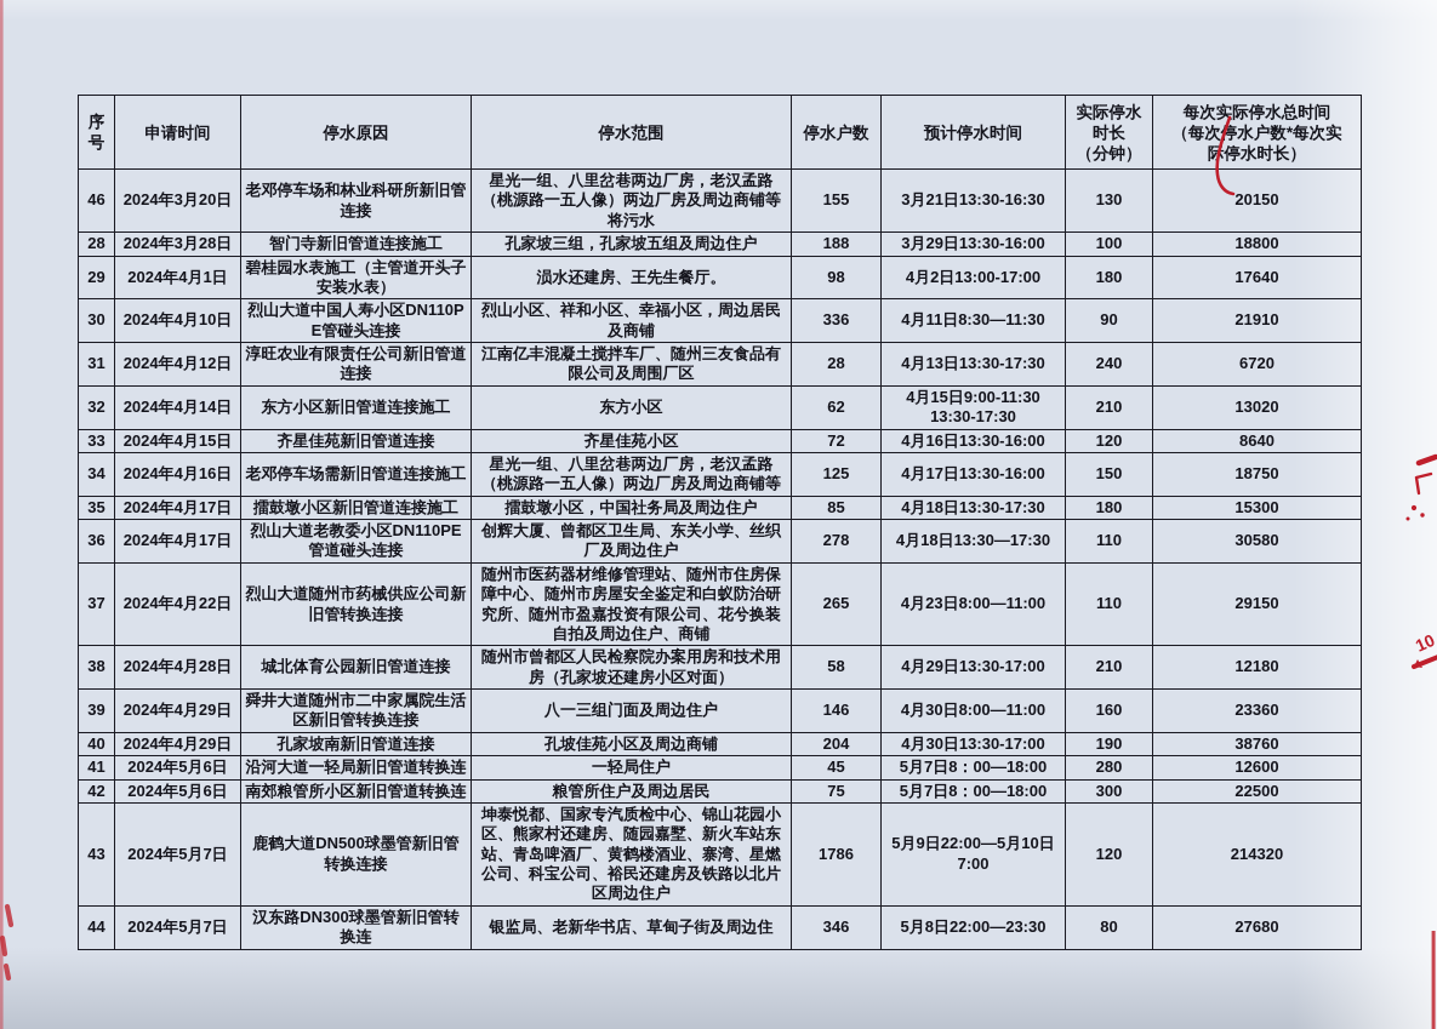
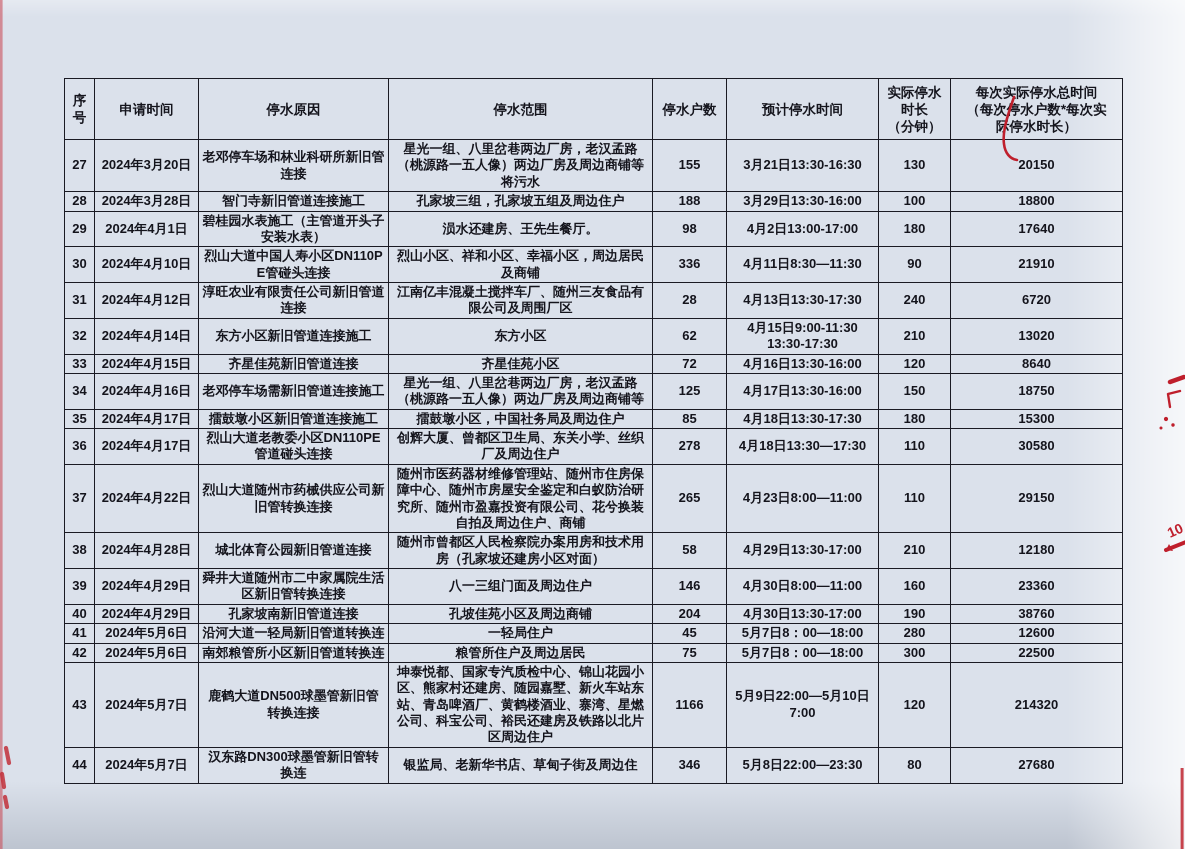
  序 号	申请时间	停水原因	停水范围	停水户数	预计停水时间	实际停水 时长 （分钟）	每次实际停水总时间 （每次停水户数*每次实 际停水时长）
- 46	2024年3月20日	老邓停车场和林业科研所新旧管连接	星光一组、八里岔巷两边厂房，老汉孟路（桃源路一五人像）两边厂房及周边商铺等将污水	155	3月21日13:30-16:30	130	20150
+ 27	2024年3月20日	老邓停车场和林业科研所新旧管连接	星光一组、八里岔巷两边厂房，老汉孟路（桃源路一五人像）两边厂房及周边商铺等将污水	155	3月21日13:30-16:30	130	20150
  28	2024年3月28日	智门寺新旧管道连接施工	孔家坡三组，孔家坡五组及周边住户	188	3月29日13:30-16:00	100	18800
  29	2024年4月1日	碧桂园水表施工（主管道开头子安装水表）	涢水还建房、王先生餐厅。	98	4月2日13:00-17:00	180	17640
  30	2024年4月10日	烈山大道中国人寿小区DN110PE管碰头连接	烈山小区、祥和小区、幸福小区，周边居民及商铺	336	4月11日8:30—11:30	90	21910
  31	2024年4月12日	淳旺农业有限责任公司新旧管道连接	江南亿丰混凝土搅拌车厂、随州三友食品有限公司及周围厂区	28	4月13日13:30-17:30	240	6720
  32	2024年4月14日	东方小区新旧管道连接施工	东方小区	62	4月15日9:00-11:30 13:30-17:30	210	13020
  33	2024年4月15日	齐星佳苑新旧管道连接	齐星佳苑小区	72	4月16日13:30-16:00	120	8640
  34	2024年4月16日	老邓停车场需新旧管道连接施工	星光一组、八里岔巷两边厂房，老汉孟路（桃源路一五人像）两边厂房及周边商铺等	125	4月17日13:30-16:00	150	18750
  35	2024年4月17日	擂鼓墩小区新旧管道连接施工	擂鼓墩小区，中国社务局及周边住户	85	4月18日13:30-17:30	180	15300
  36	2024年4月17日	烈山大道老教委小区DN110PE管道碰头连接	创辉大厦、曾都区卫生局、东关小学、丝织厂及周边住户	278	4月18日13:30—17:30	110	30580
  37	2024年4月22日	烈山大道随州市药械供应公司新旧管转换连接	随州市医药器材维修管理站、随州市住房保障中心、随州市房屋安全鉴定和白蚁防治研究所、随州市盈嘉投资有限公司、花兮换装自拍及周边住户、商铺	265	4月23日8:00—11:00	110	29150
  38	2024年4月28日	城北体育公园新旧管道连接	随州市曾都区人民检察院办案用房和技术用房（孔家坡还建房小区对面）	58	4月29日13:30-17:00	210	12180
  39	2024年4月29日	舜井大道随州市二中家属院生活区新旧管转换连接	八一三组门面及周边住户	146	4月30日8:00—11:00	160	23360
  40	2024年4月29日	孔家坡南新旧管道连接	孔坡佳苑小区及周边商铺	204	4月30日13:30-17:00	190	38760
  41	2024年5月6日	沿河大道一轻局新旧管道转换连	一轻局住户	45	5月7日8：00—18:00	280	12600
  42	2024年5月6日	南郊粮管所小区新旧管道转换连	粮管所住户及周边居民	75	5月7日8：00—18:00	300	22500
- 43	2024年5月7日	鹿鹤大道DN500球墨管新旧管转换连接	坤泰悦都、国家专汽质检中心、锦山花园小区、熊家村还建房、随园嘉墅、新火车站东站、青岛啤酒厂、黄鹤楼酒业、寨湾、星燃公司、科宝公司、裕民还建房及铁路以北片区周边住户	1786	5月9日22:00—5月10日 7:00	120	214320
+ 43	2024年5月7日	鹿鹤大道DN500球墨管新旧管转换连接	坤泰悦都、国家专汽质检中心、锦山花园小区、熊家村还建房、随园嘉墅、新火车站东站、青岛啤酒厂、黄鹤楼酒业、寨湾、星燃公司、科宝公司、裕民还建房及铁路以北片区周边住户	1166	5月9日22:00—5月10日 7:00	120	214320
  44	2024年5月7日	汉东路DN300球墨管新旧管转换连	银监局、老新华书店、草甸子街及周边住	346	5月8日22:00—23:30	80	27680
